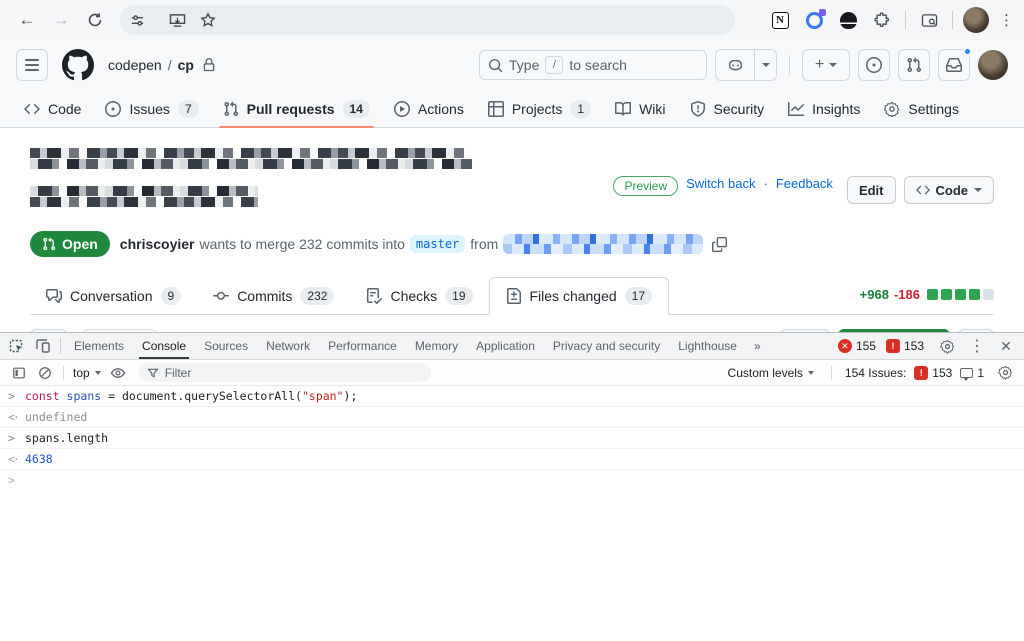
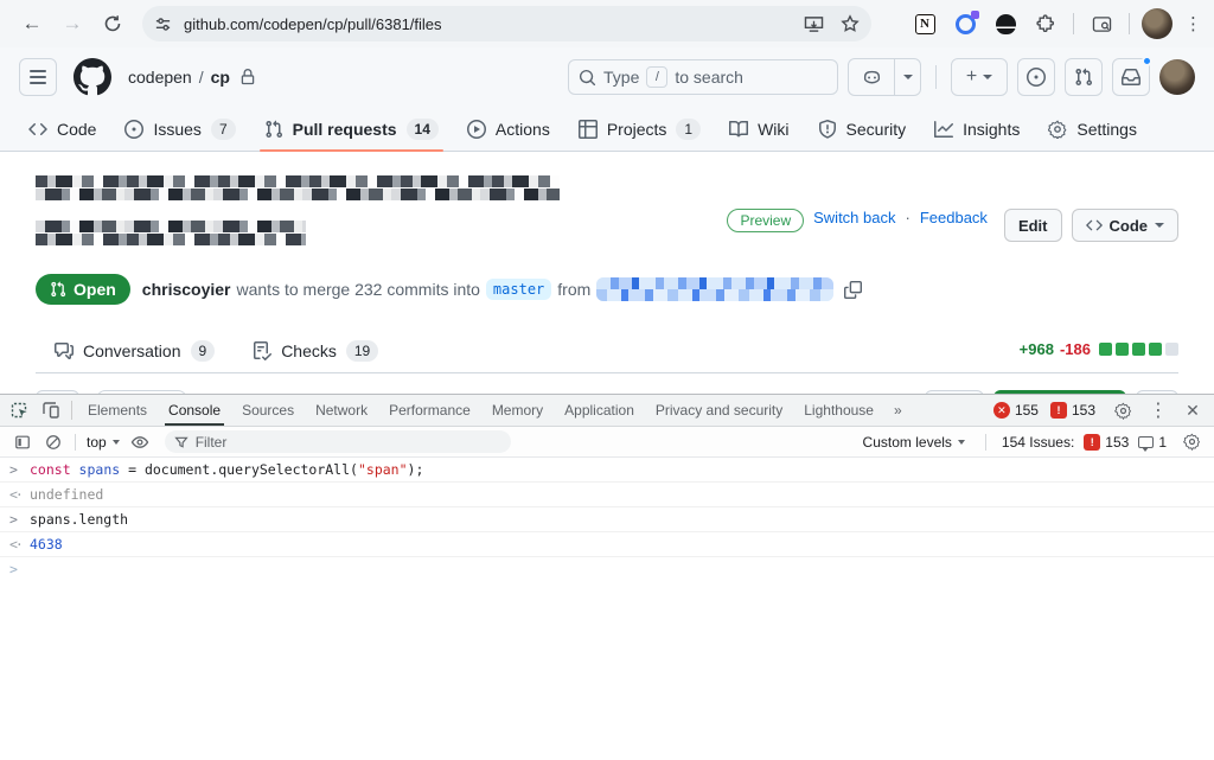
  ←
  →
+ github.com/codepen/cp/pull/6381/files
  N
  ⋮
  codepen
  /
  cp
  Type
  /
  to search
  +
  Code
  Issues
  7
  Pull requests
  14
  Actions
  Projects
  1
  Wiki
  Security
  Insights
  Settings
  Preview
  Switch back
  ·
  Feedback
  Edit
  Code
  Open
  chriscoyier
  wants to merge 232 commits into
  master
  from
  Conversation
  9
- Commits
- 232
  Checks
  19
- Files changed
- 17
  +968
  -186
  Elements
  Console
  Sources
  Network
  Performance
  Memory
  Application
  Privacy and security
  Lighthouse
  »
  ✕
  155
  !
  153
  ⋮
  ✕
  top
  Filter
  Custom levels
  154 Issues:
  !
  153
  1
  >
  const spans = document.querySelectorAll("span");
  <·
  undefined
  >
  spans.length
  <·
  4638
  >
